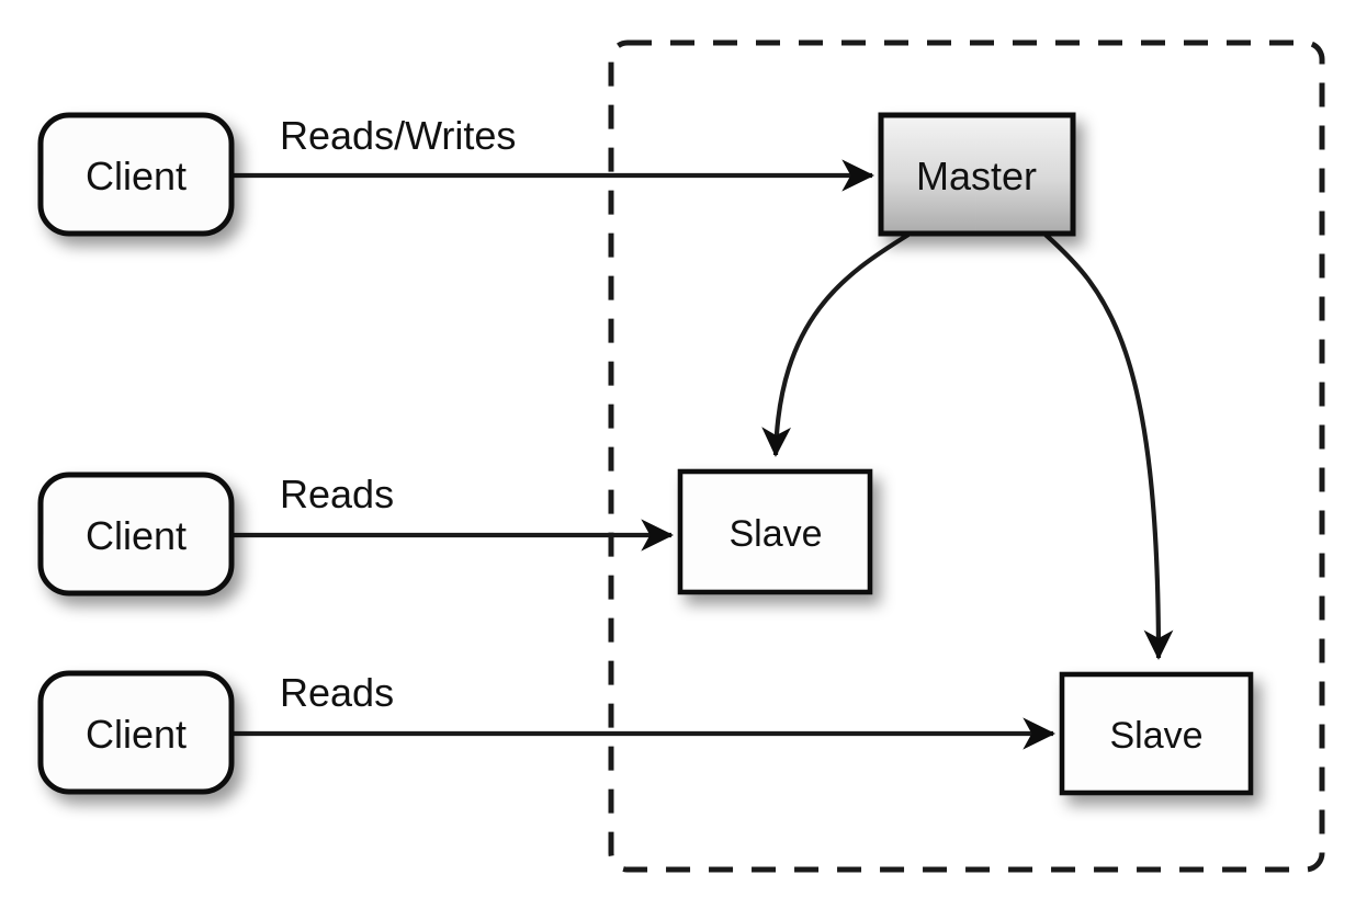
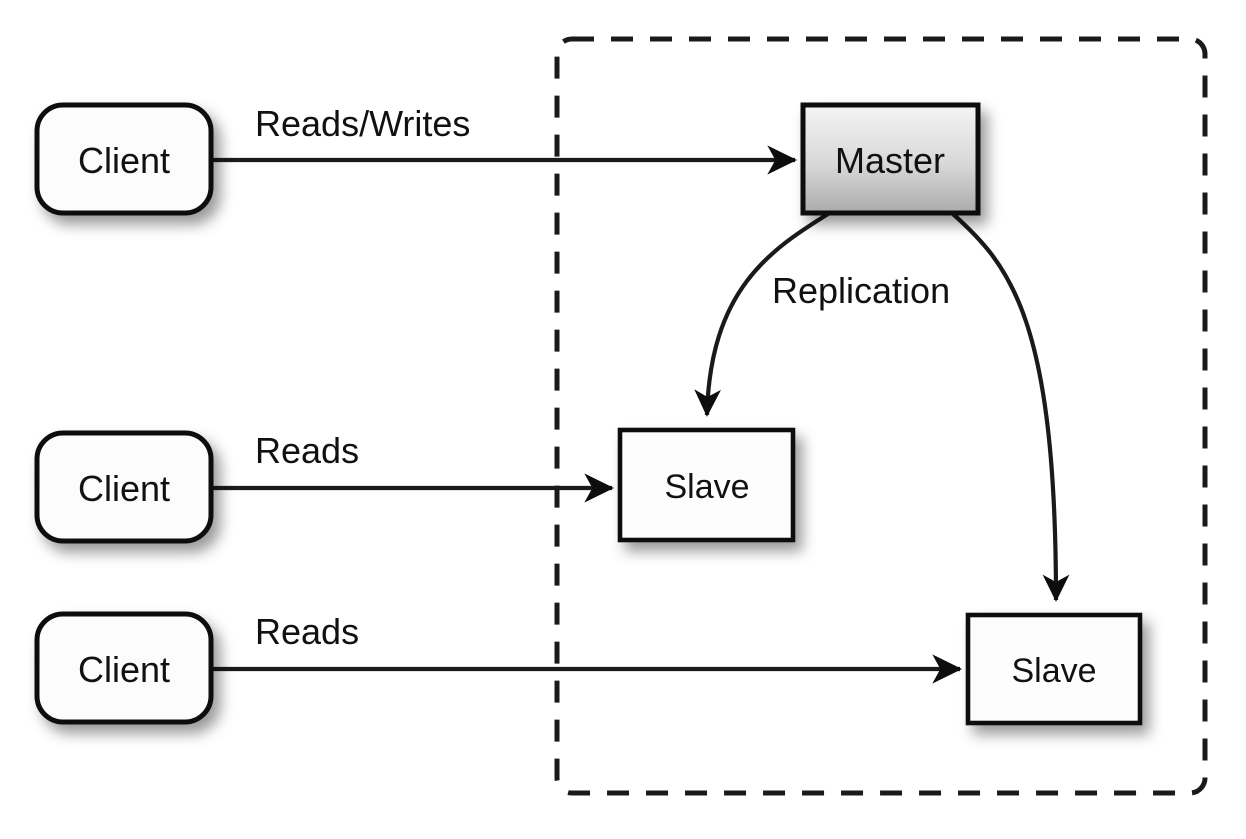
  Client
  Client
  Client
  Master
  Slave
  Slave
  Reads/Writes
  Reads
  Reads
+ Replication
